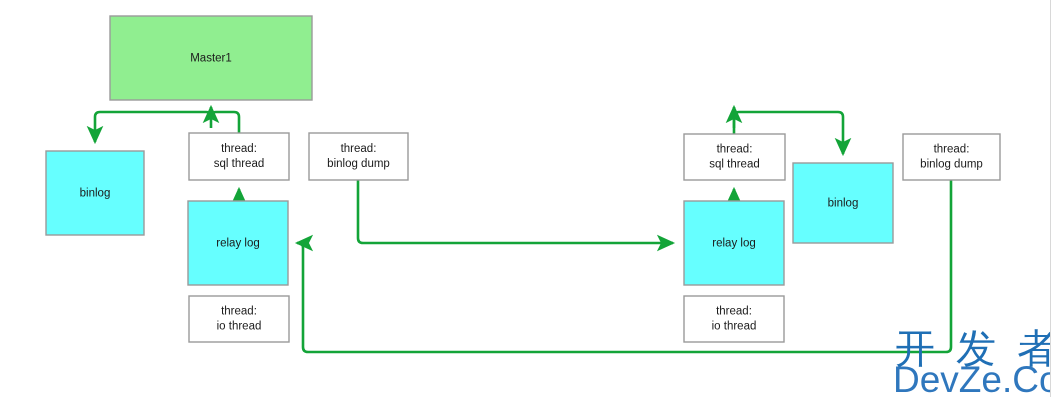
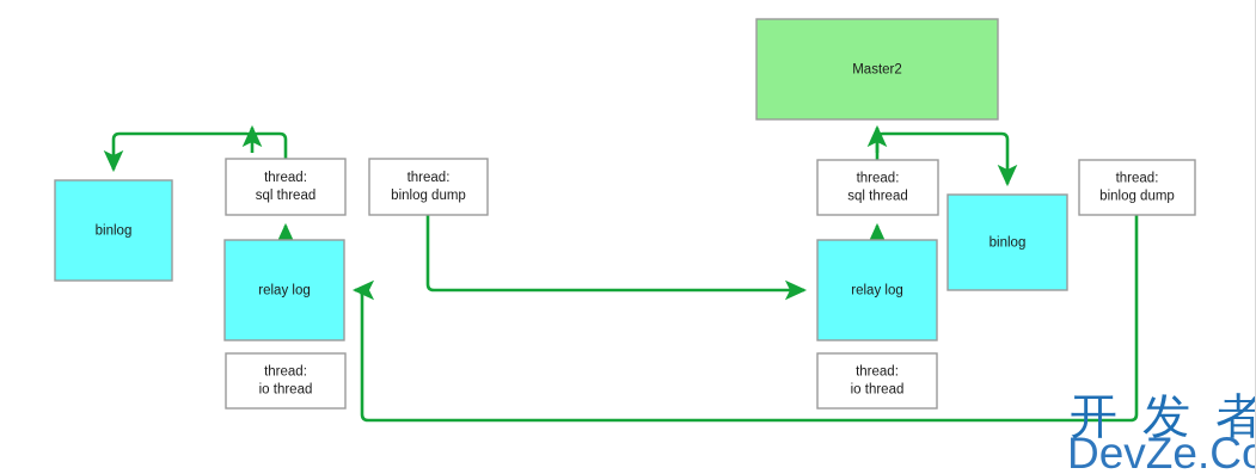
- Master1
  binlog
  thread:
  sql thread
  thread:
  binlog dump
  relay log
  thread:
  io thread
+ Master2
  thread:
  sql thread
  binlog
  thread:
  binlog dump
  relay log
  thread:
  io thread
  开 发 者
  DevZe.C
